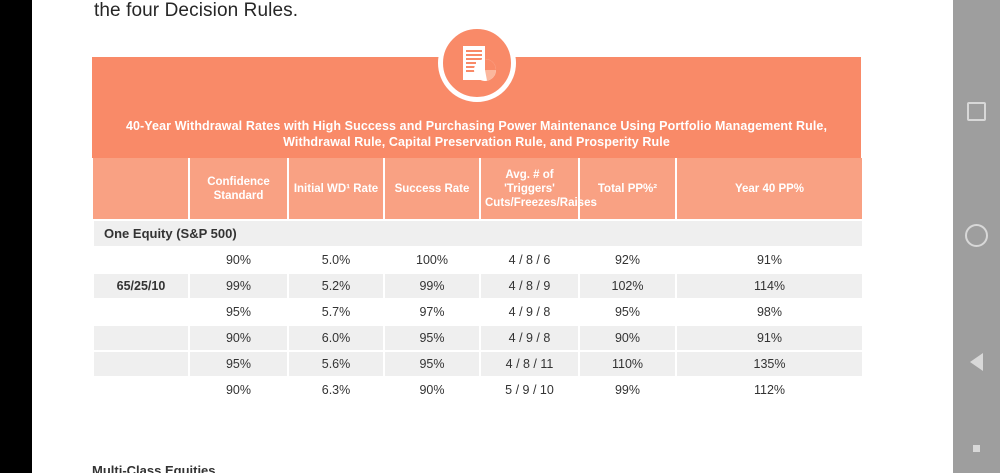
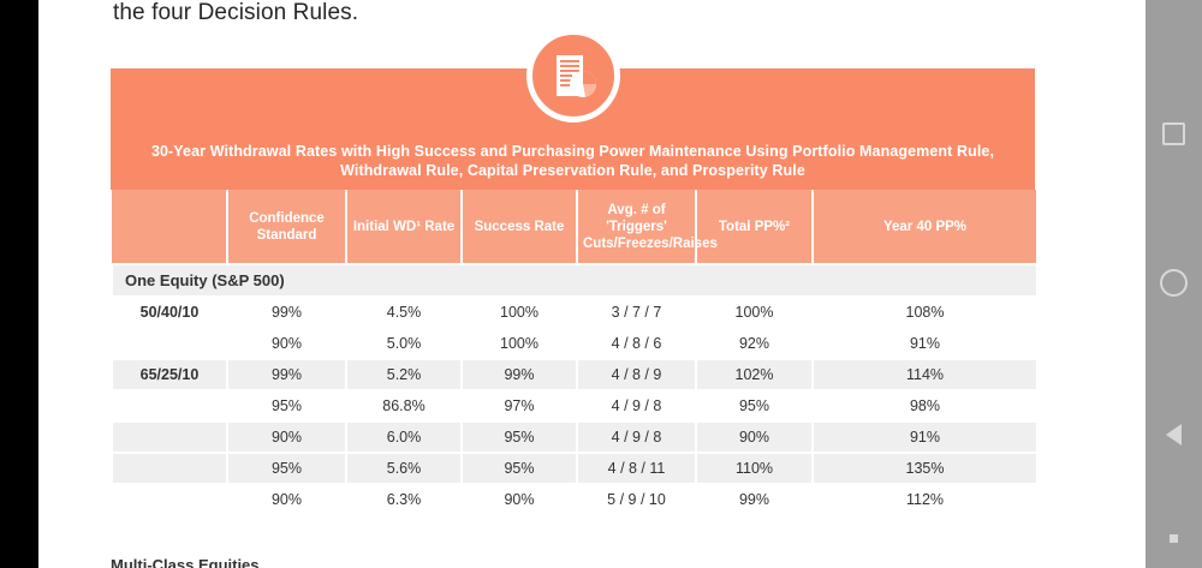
  the four Decision Rules.
- 40-Year Withdrawal Rates with High Success and Purchasing Power Maintenance Using Portfolio Management Rule, Withdrawal Rule, Capital Preservation Rule, and Prosperity Rule
+ 30-Year Withdrawal Rates with High Success and Purchasing Power Maintenance Using Portfolio Management Rule, Withdrawal Rule, Capital Preservation Rule, and Prosperity Rule
  	Confidence Standard	Initial WD¹ Rate	Success Rate	Avg. # of 'Triggers' Cuts/Freezes/Raises	Total PP%²	Year 40 PP%
  One Equity (S&P 500)
+ 50/40/10	99%	4.5%	100%	3 / 7 / 7	100%	108%
  	90%	5.0%	100%	4 / 8 / 6	92%	91%
  65/25/10	99%	5.2%	99%	4 / 8 / 9	102%	114%
- 	95%	5.7%	97%	4 / 9 / 8	95%	98%
+ 	95%	86.8%	97%	4 / 9 / 8	95%	98%
  	90%	6.0%	95%	4 / 9 / 8	90%	91%
  	95%	5.6%	95%	4 / 8 / 11	110%	135%
  	90%	6.3%	90%	5 / 9 / 10	99%	112%
  Multi-Class Equities
